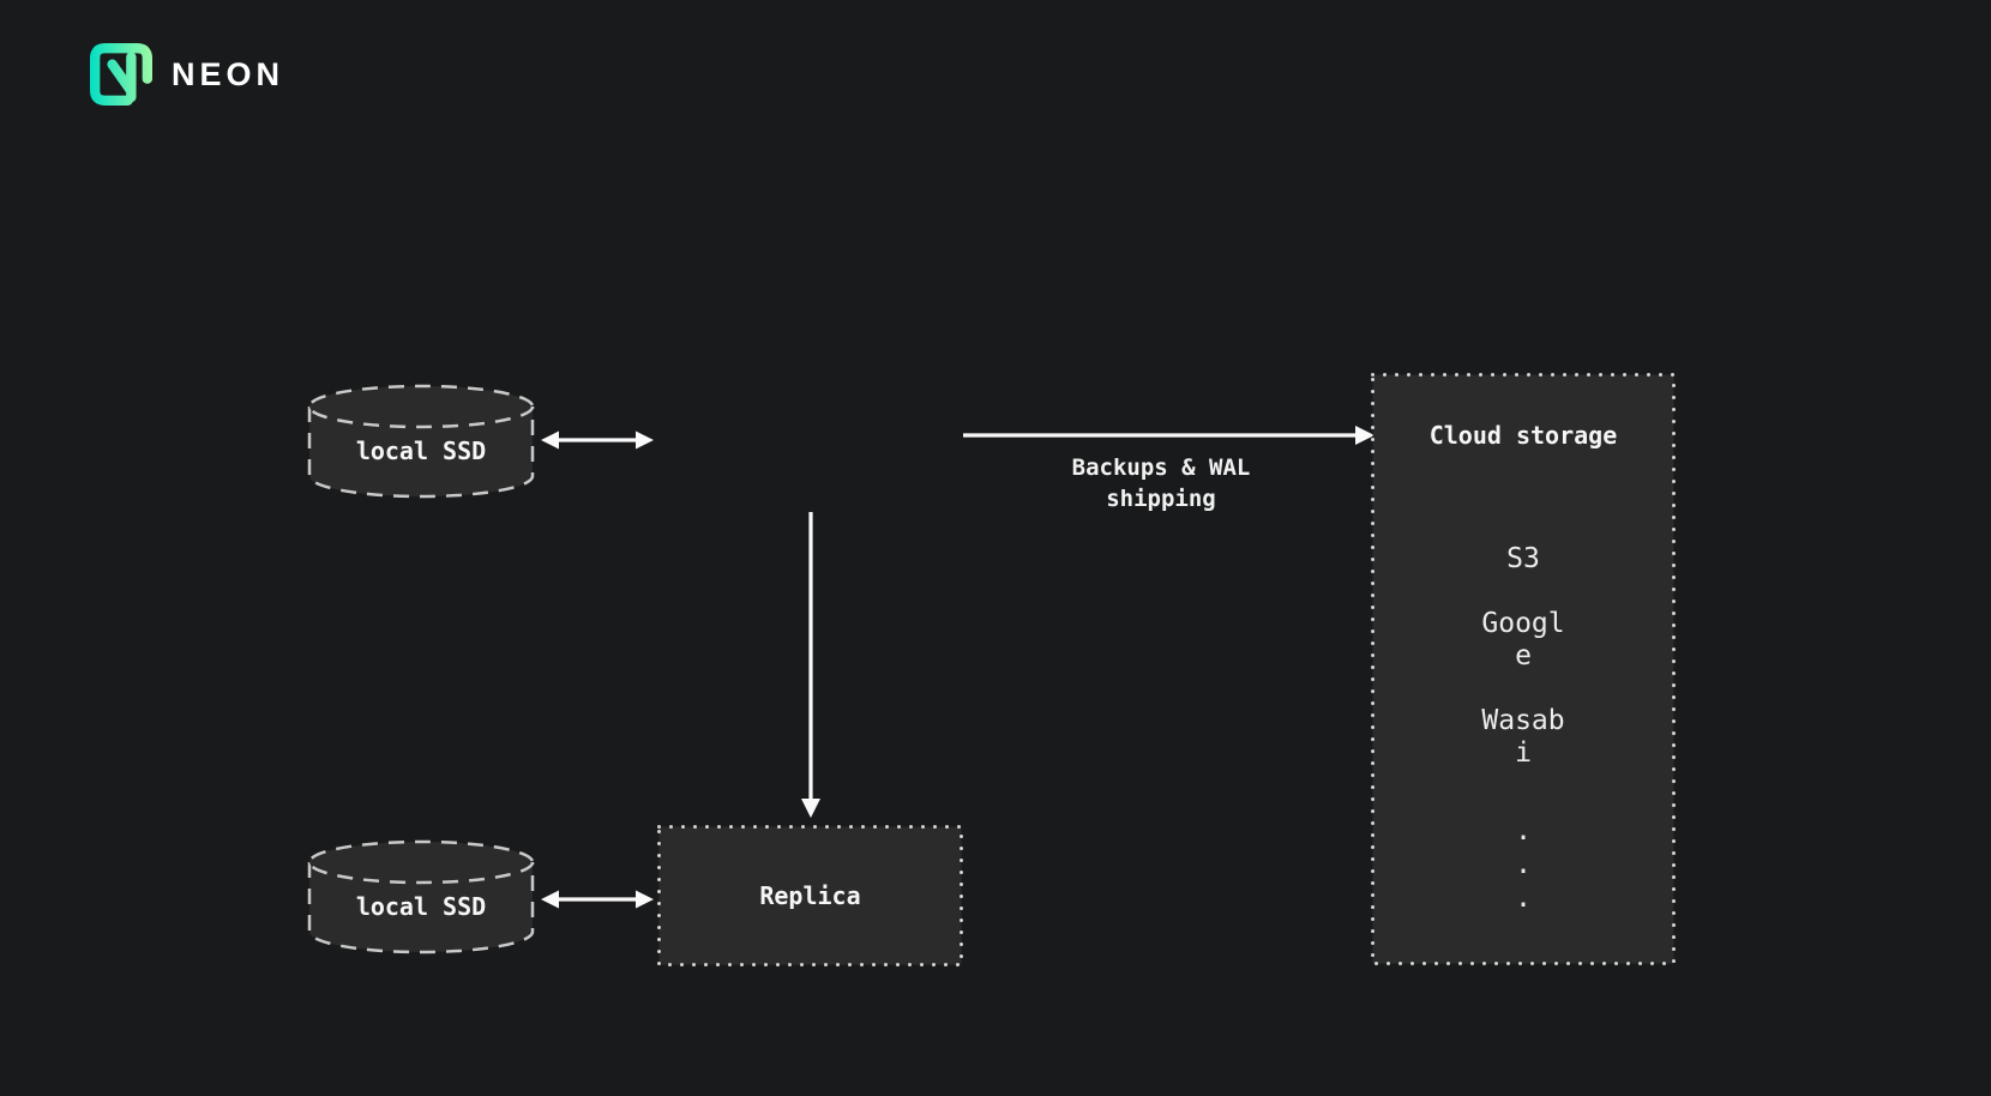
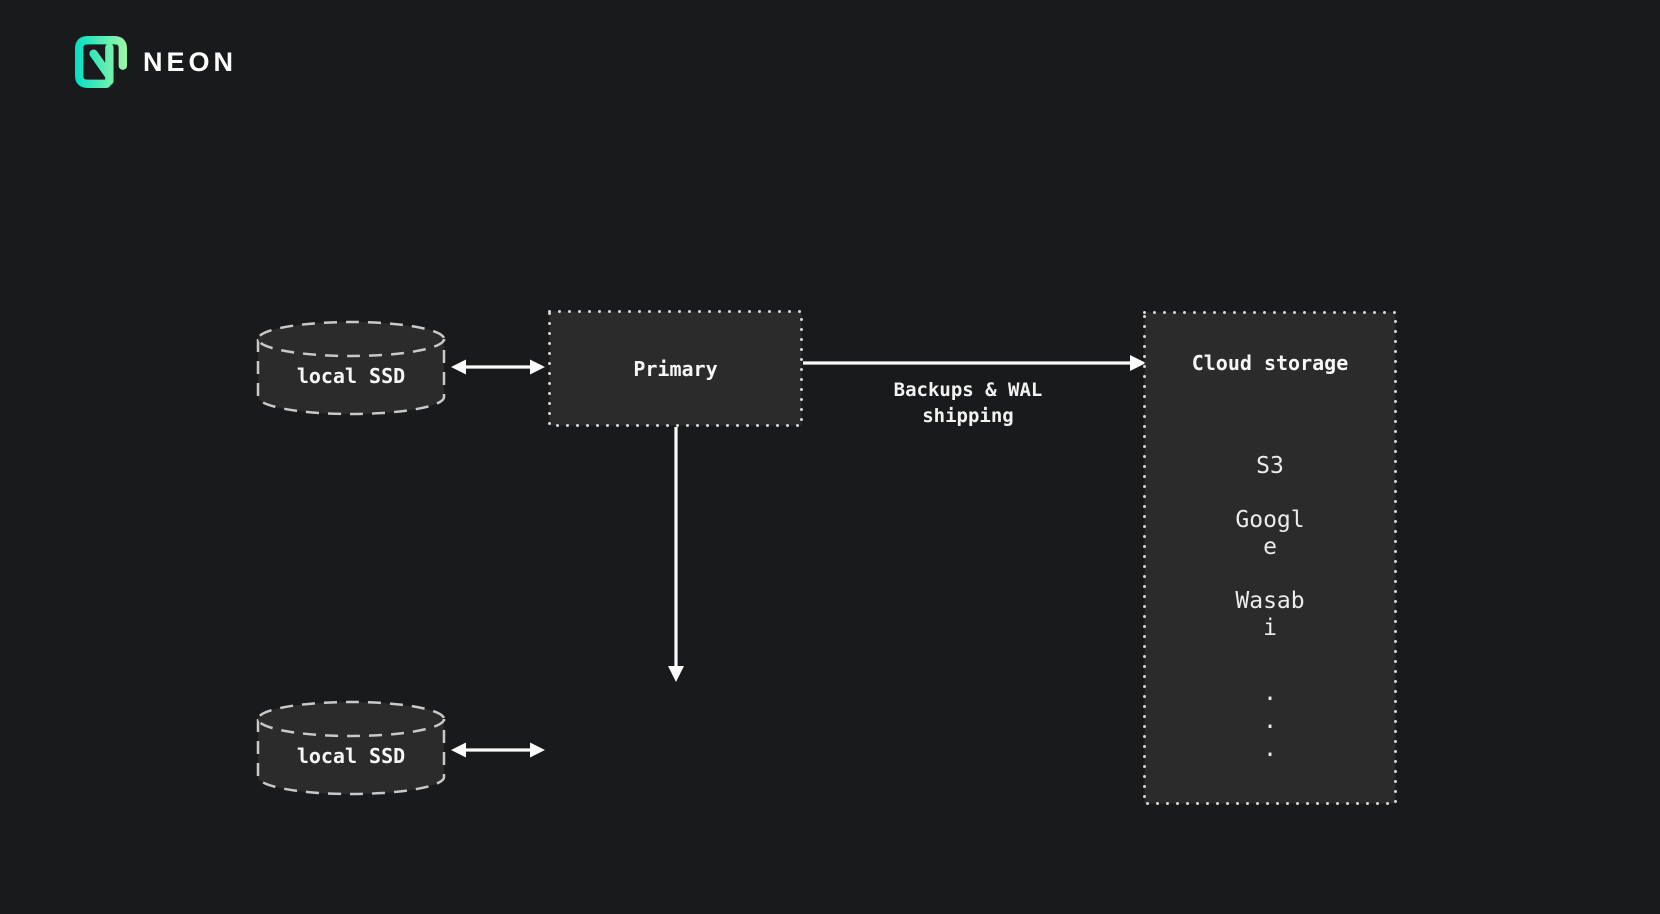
  NEON
  local SSD
+ Primary
  Backups & WAL shipping
- Replica
  local SSD
  Cloud storage
  S3
  Google
  Wasabi
  .
  .
  .
